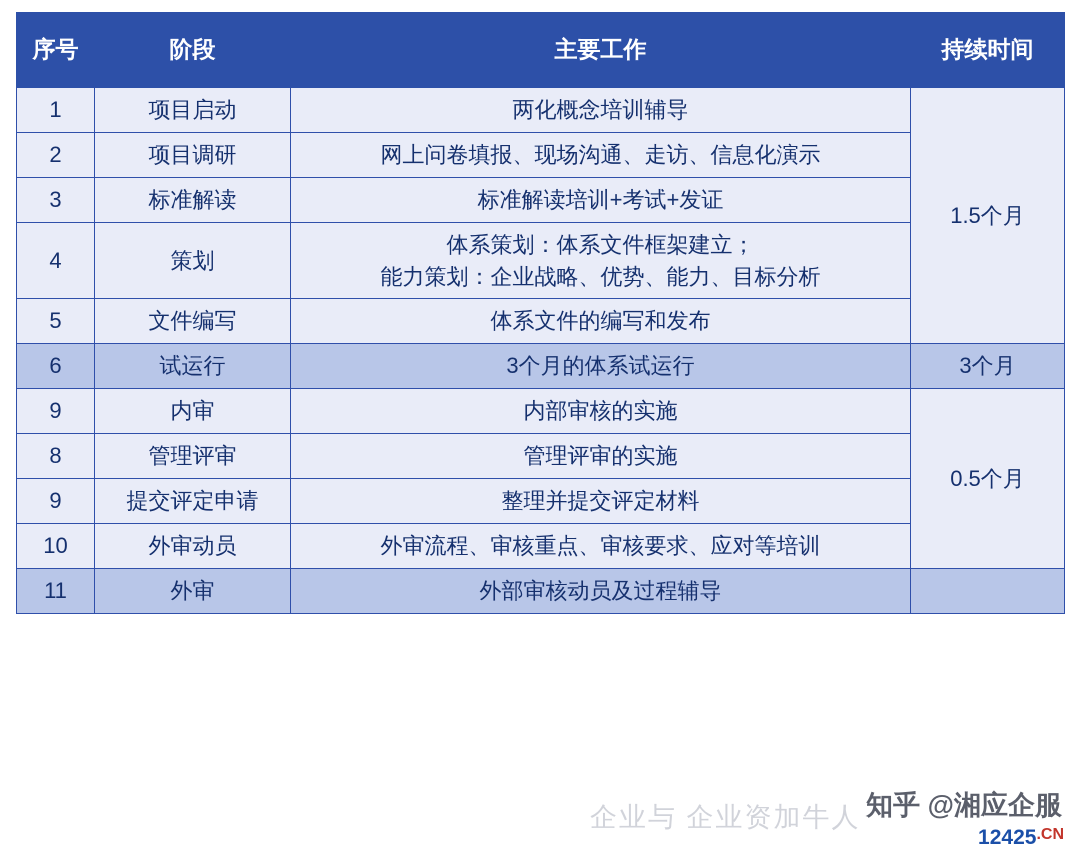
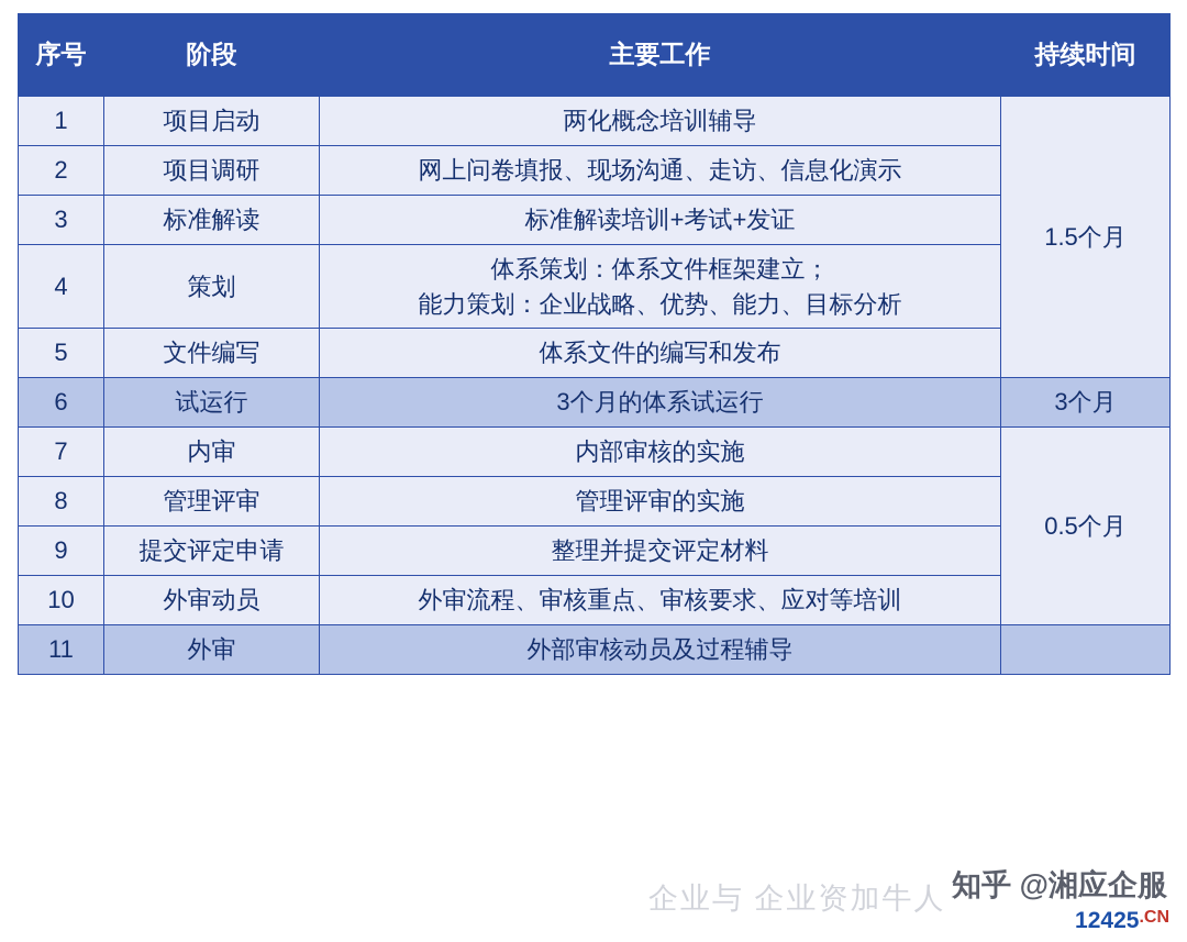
  序号	阶段	主要工作	持续时间
  1	项目启动	两化概念培训辅导	1.5个月
  2	项目调研	网上问卷填报、现场沟通、走访、信息化演示
  3	标准解读	标准解读培训+考试+发证
  4	策划	体系策划：体系文件框架建立；能力策划：企业战略、优势、能力、目标分析
  5	文件编写	体系文件的编写和发布
  6	试运行	3个月的体系试运行	3个月
- 9	内审	内部审核的实施	0.5个月
+ 7	内审	内部审核的实施	0.5个月
  8	管理评审	管理评审的实施
  9	提交评定申请	整理并提交评定材料
  10	外审动员	外审流程、审核重点、审核要求、应对等培训
  11	外审	外部审核动员及过程辅导
  企业与 企业资加牛人
  知乎 @湘应企服
  12425.CN
